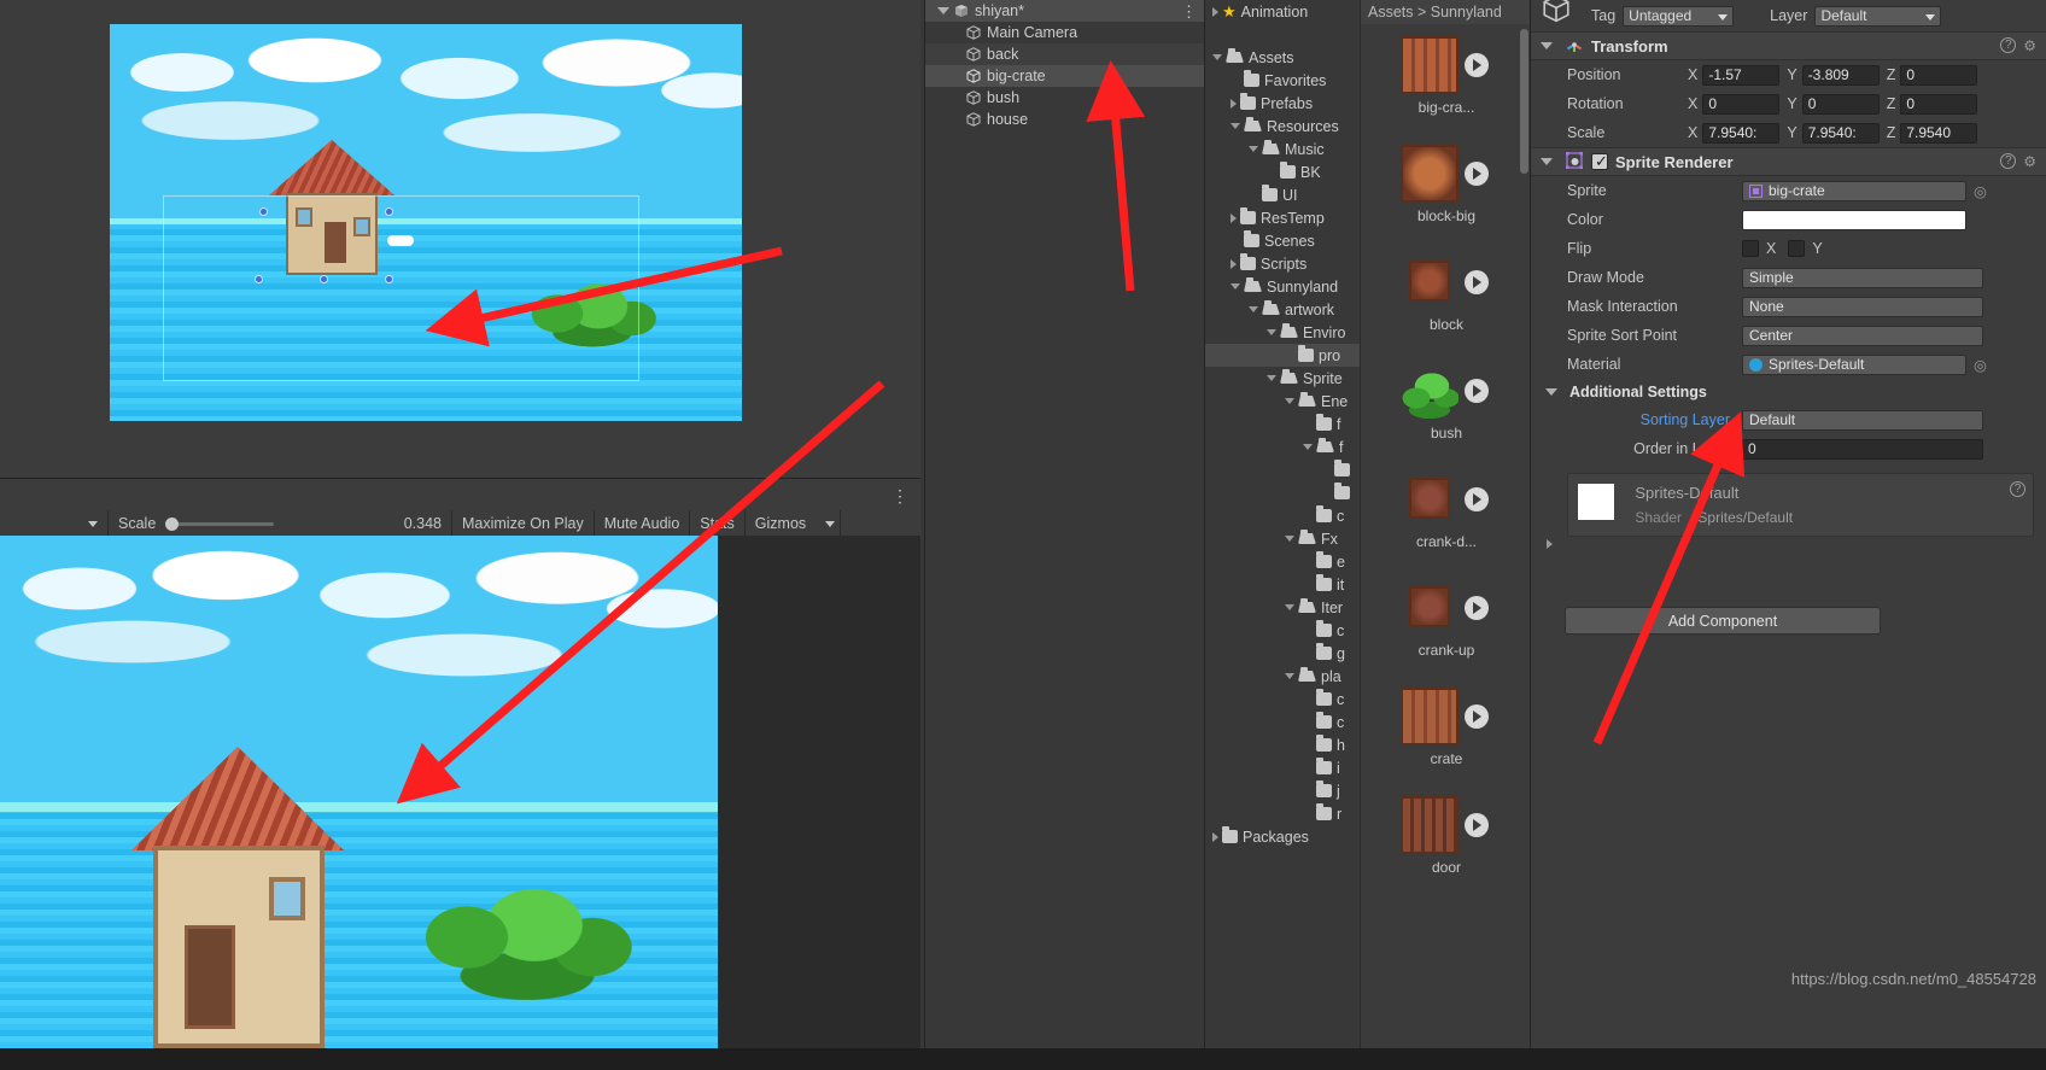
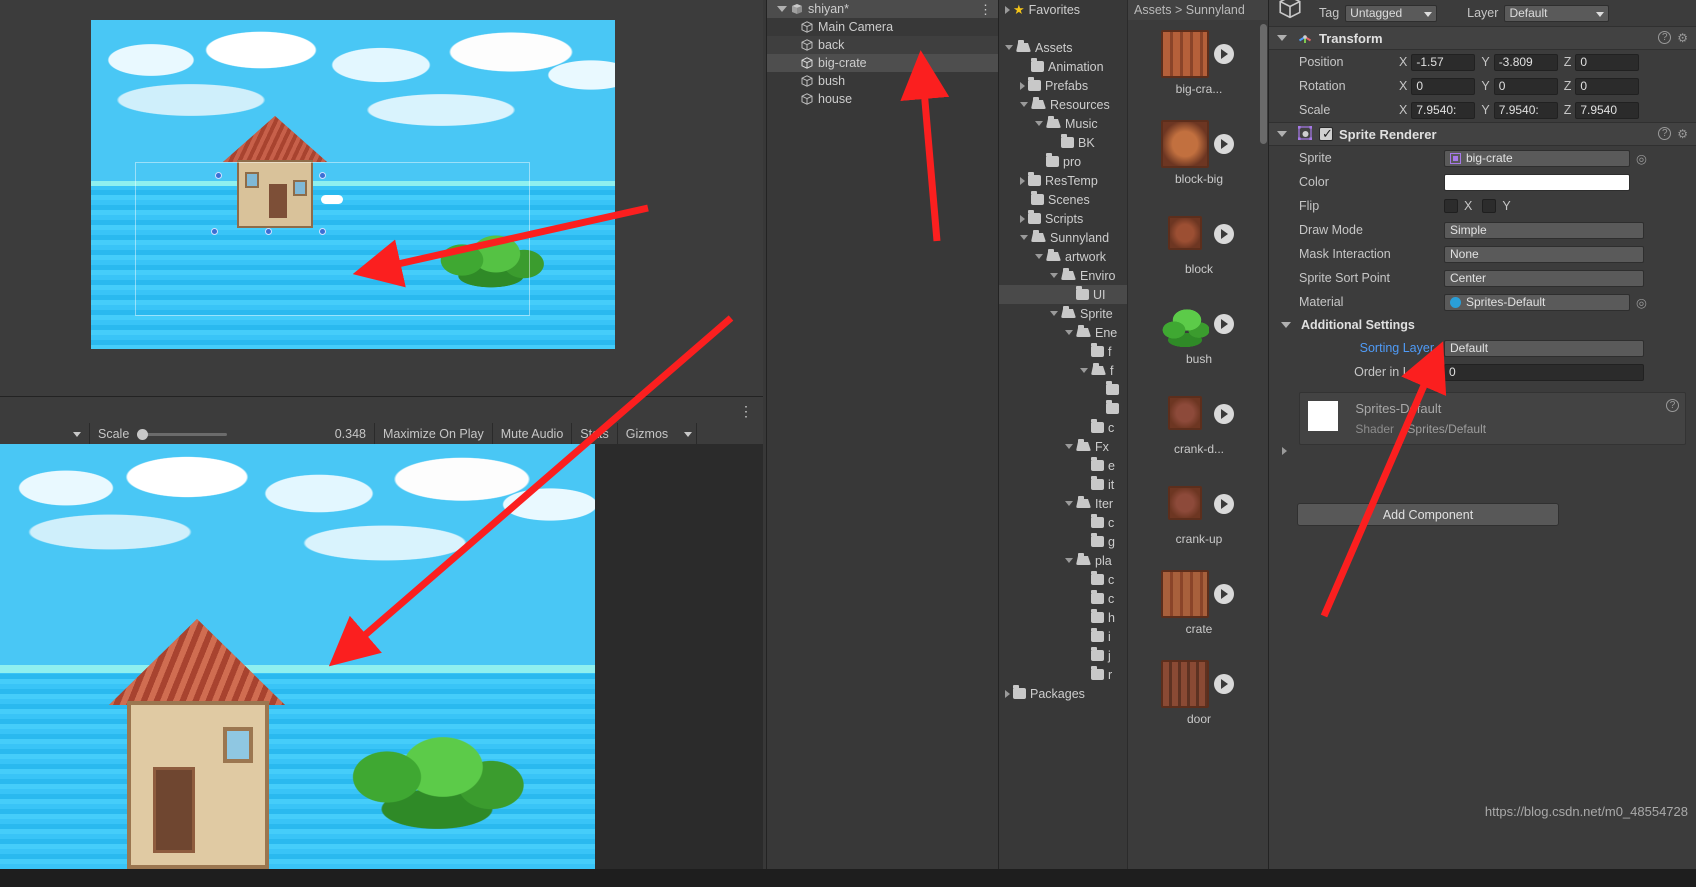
  ⋮
  Scale
  0.348
  Maximize On Play
  Mute Audio
  Gizmos
  shiyan*
  ⋮
  Main Camera
  back
  big-crate
  bush
  house
  ★
- Animation
+ Favorites
  Assets
- Favorites
+ Animation
  Prefabs
  Resources
  Music
  BK
- UI
+ pro
  ResTemp
  Scenes
  Scripts
  Sunnyland
  artwork
  Enviro
- pro
+ UI
  Sprite
  Ene
  f
  f
  c
  Fx
  e
  it
  Iter
  c
  g
  pla
  c
  c
  h
  i
  j
  r
  Packages
  Assets > Sunnyland
  big-cra...
  block-big
  block
  bush
  crank-d...
  crank-up
  crate
  door
  Tag
  Untagged
  Layer
  Default
  Transform
  ?
  ⚙
  Position
  X
  -1.57
  Y
  -3.809
  Z
  0
  Rotation
  X
  0
  Y
  0
  Z
  0
  Scale
  X
  7.9540:
  Y
  7.9540:
  Z
  7.9540
  Sprite Renderer
  ?
  ⚙
  Sprite
  big-crate
  ◎
  Color
  Flip
  X
  Y
  Draw Mode
  Simple
  Mask Interaction
  None
  Sprite Sort Point
  Center
  Material
  Sprites-Default
  ◎
  Additional Settings
  Sorting Layer
  Default
  Order in Lay
  0
  Sprites-Dfault
  Shader Sprites/Default
  ?
  Add Component
  https://blog.csdn.net/m0_48554728
